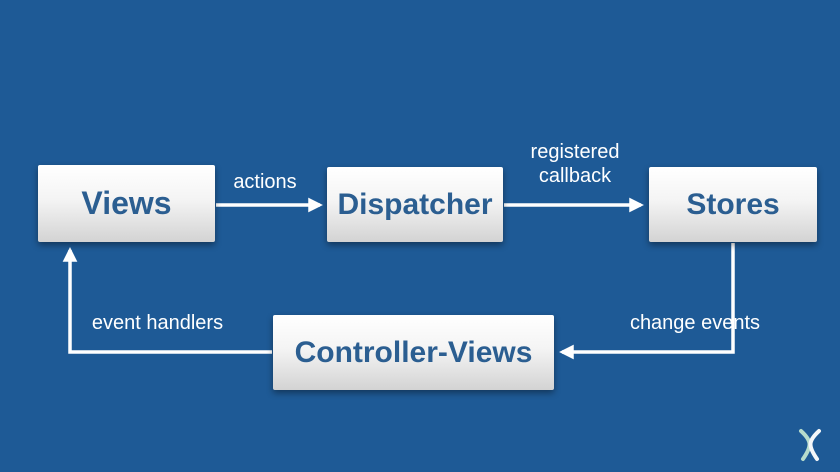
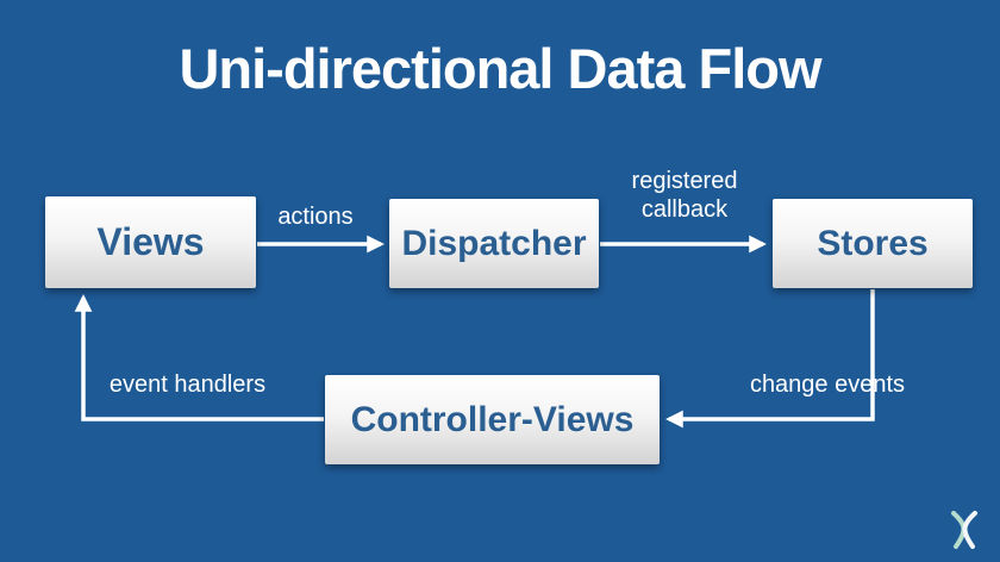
+ Uni-directional Data Flow
  Views
  Dispatcher
  Stores
  Controller-Views
  actions
  registered callback
  change events
  event handlers
